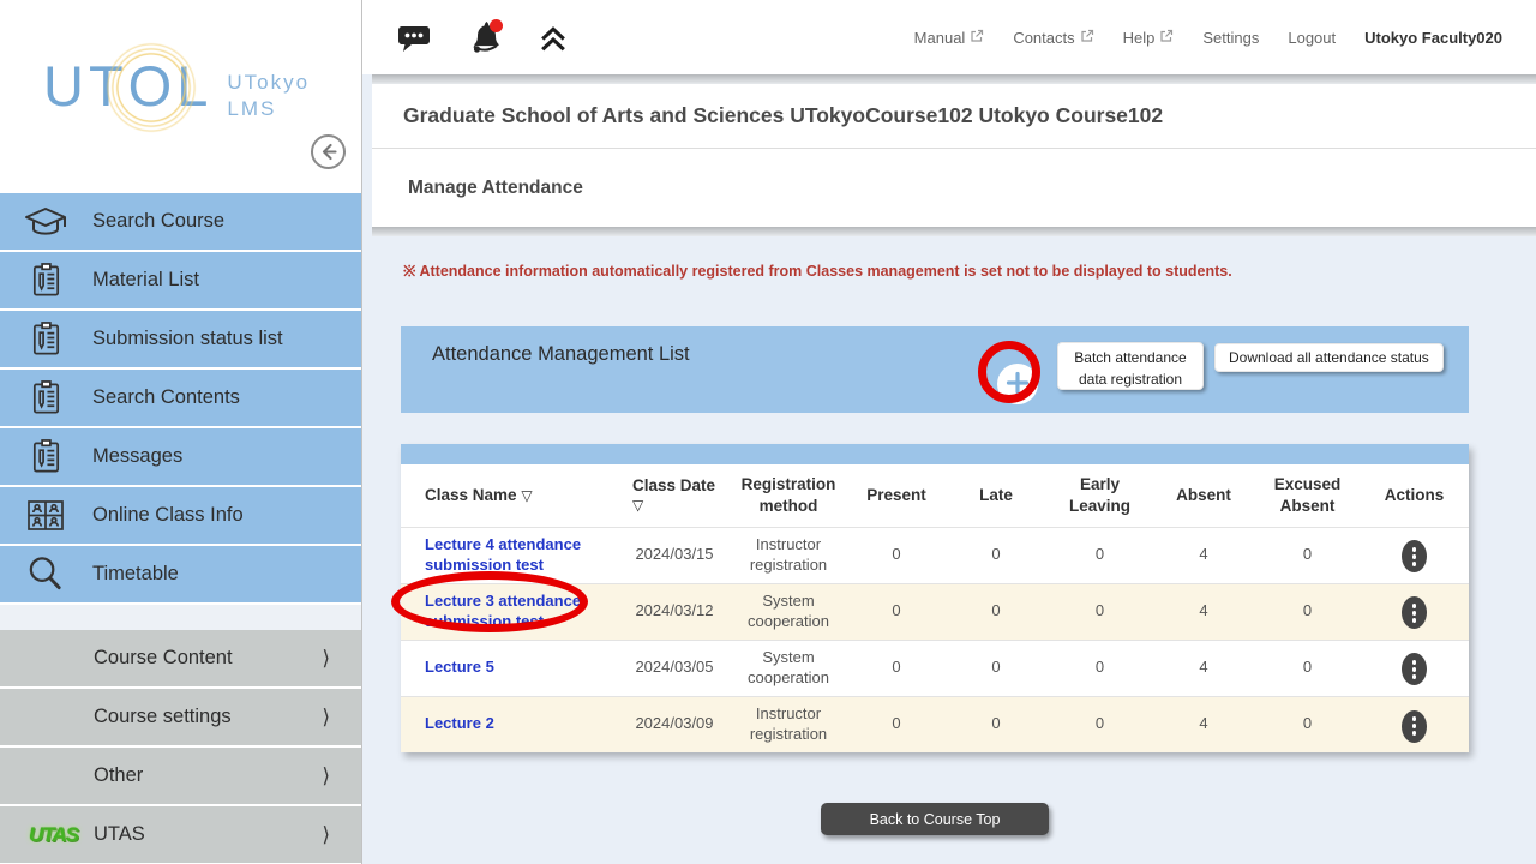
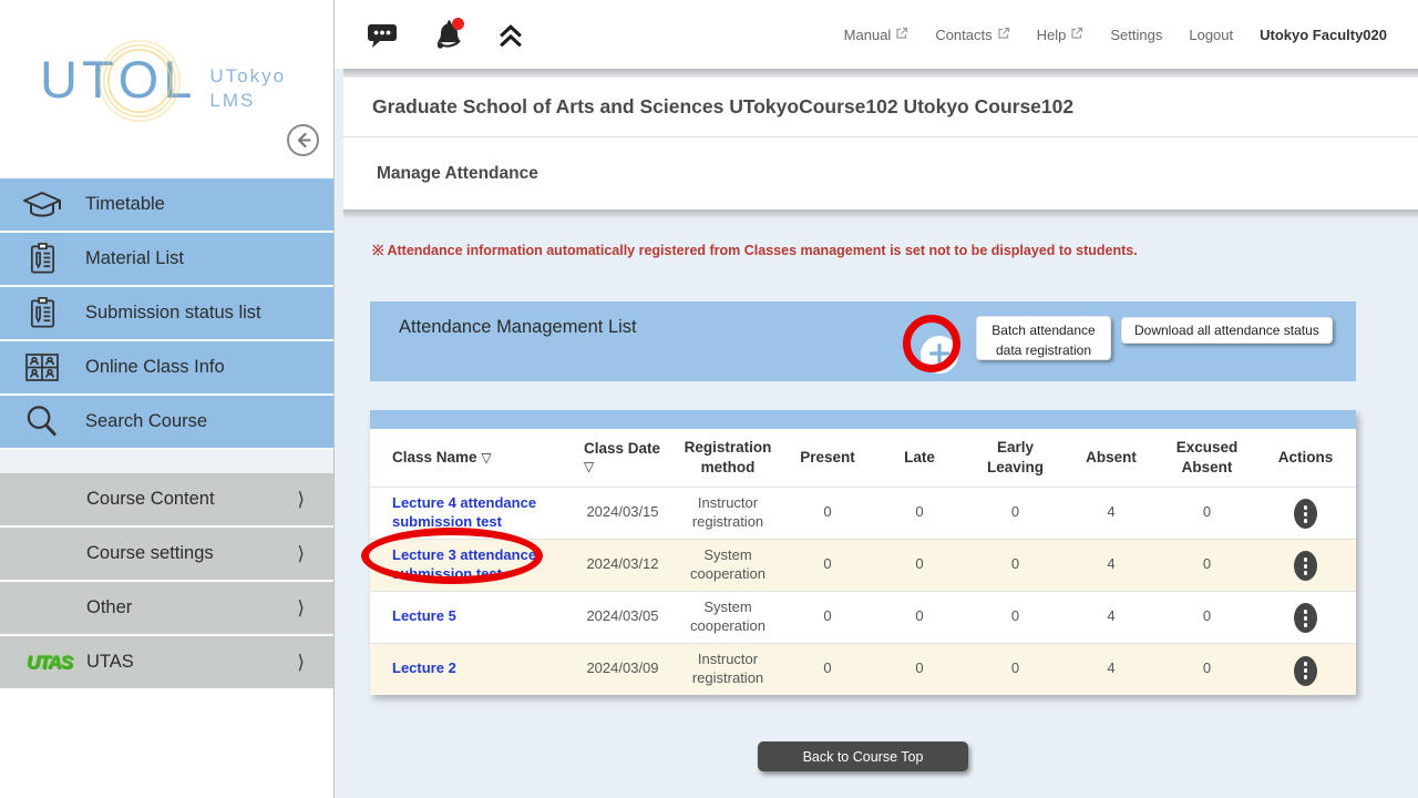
  UTokyo
  LMS
- Search Course
+ Timetable
  Material List
  Submission status list
- Search Contents
- Messages
  Online Class Info
- Timetable
+ Search Course
  Course Content
  ⟩
  Course settings
  ⟩
  Other
  ⟩
  UTAS
  UTAS
  ⟩
  Manual
  Contacts
  Help
  Settings
  Logout
  Utokyo Faculty020
  Graduate School of Arts and Sciences UTokyoCourse102 Utokyo Course102
  Manage Attendance
  ※ Attendance information automatically registered from Classes management is set not to be displayed to students.
  Attendance Management List
  Batch attendance data registration
  Download all attendance status
  Class Name ▽	Class Date▽	Registration method	Present	Late	Early Leaving	Absent	Excused Absent	Actions
  Lecture 4 attendance submission test	2024/03/15	Instructor registration	0	0	0	4	0
  Lecture 3 attendance submission test	2024/03/12	System cooperation	0	0	0	4	0
  Lecture 5	2024/03/05	System cooperation	0	0	0	4	0
  Lecture 2	2024/03/09	Instructor registration	0	0	0	4	0
  Back to Course Top
